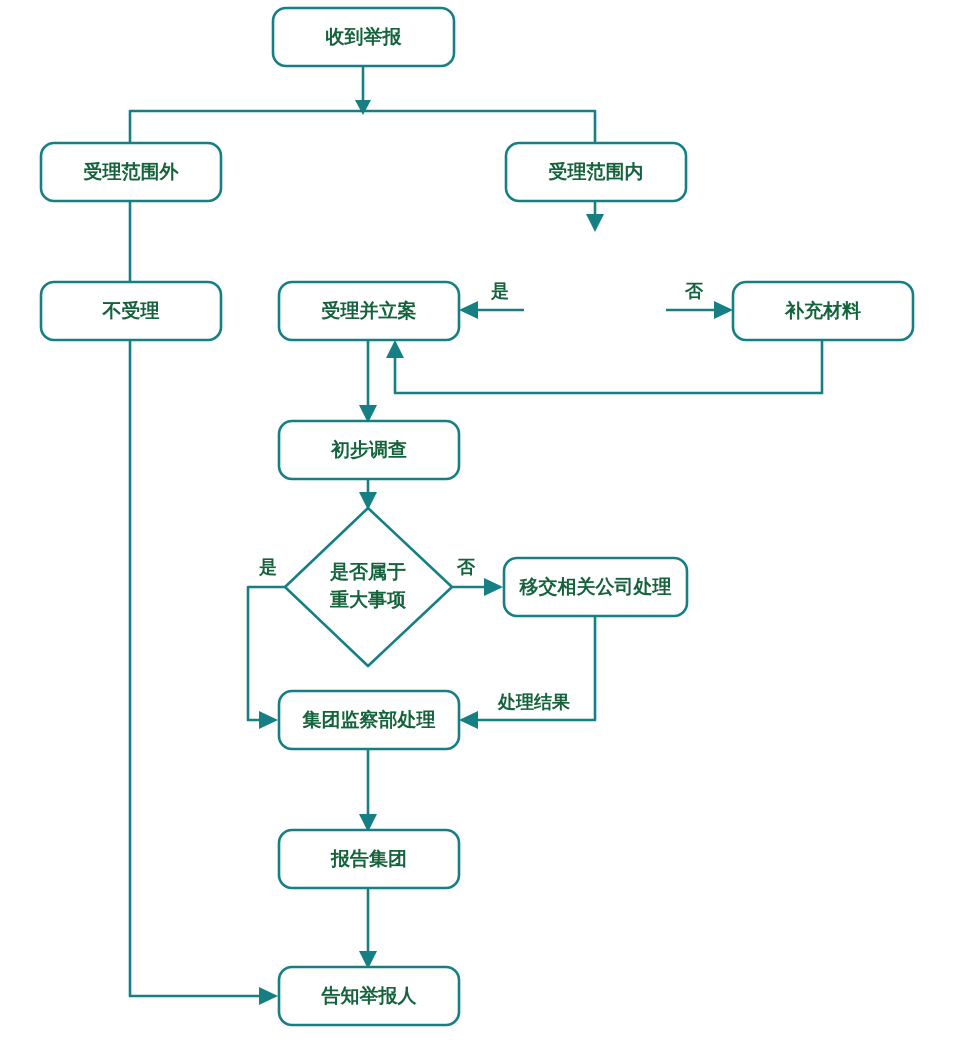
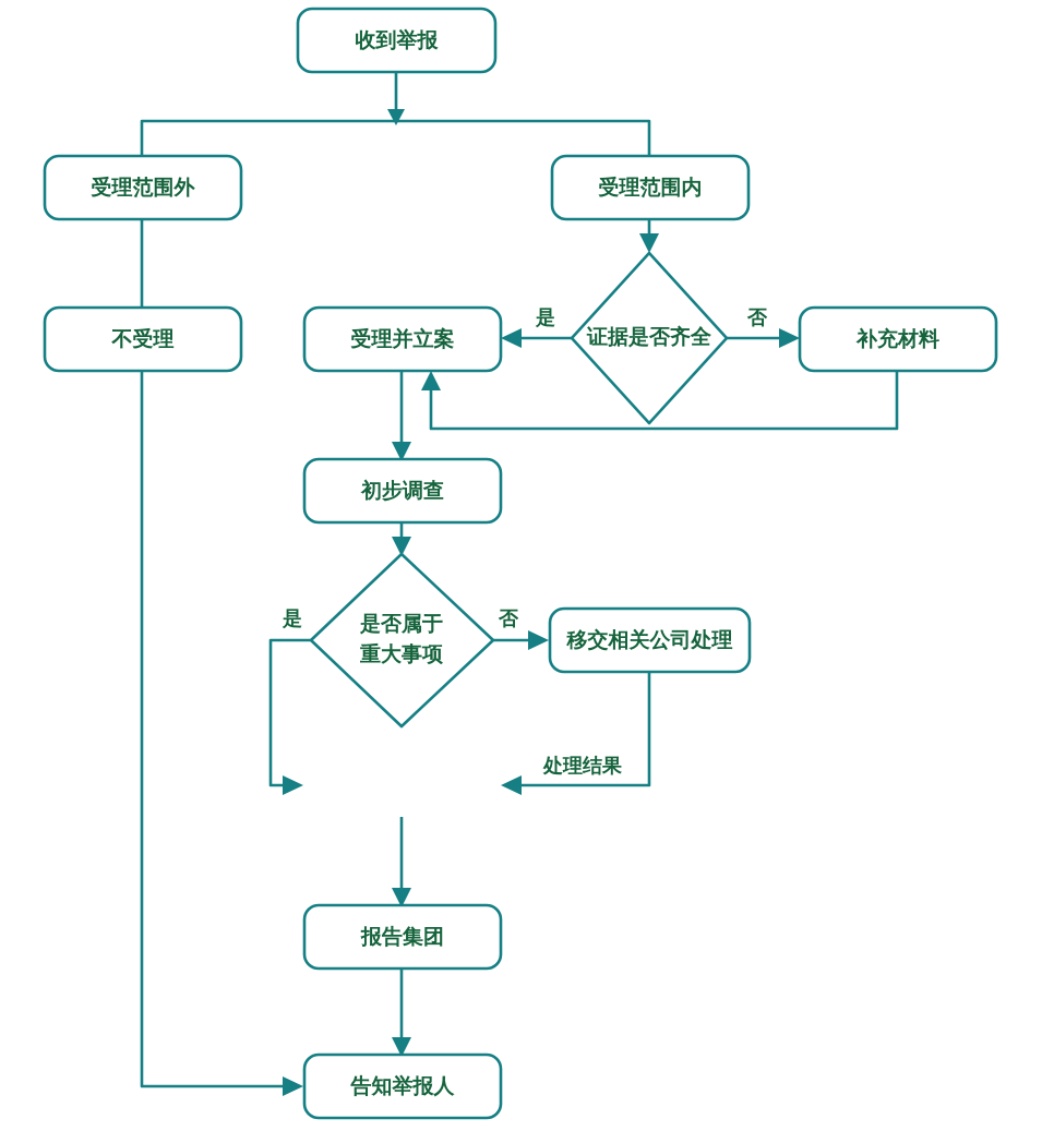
  收到举报
  受理范围外
  受理范围内
  不受理
  受理并立案
+ 证据是否齐全
  补充材料
  初步调查
  是否属于
  重大事项
  移交相关公司处理
- 集团监察部处理
  报告集团
  告知举报人
  是
  否
  是
  否
  处理结果
